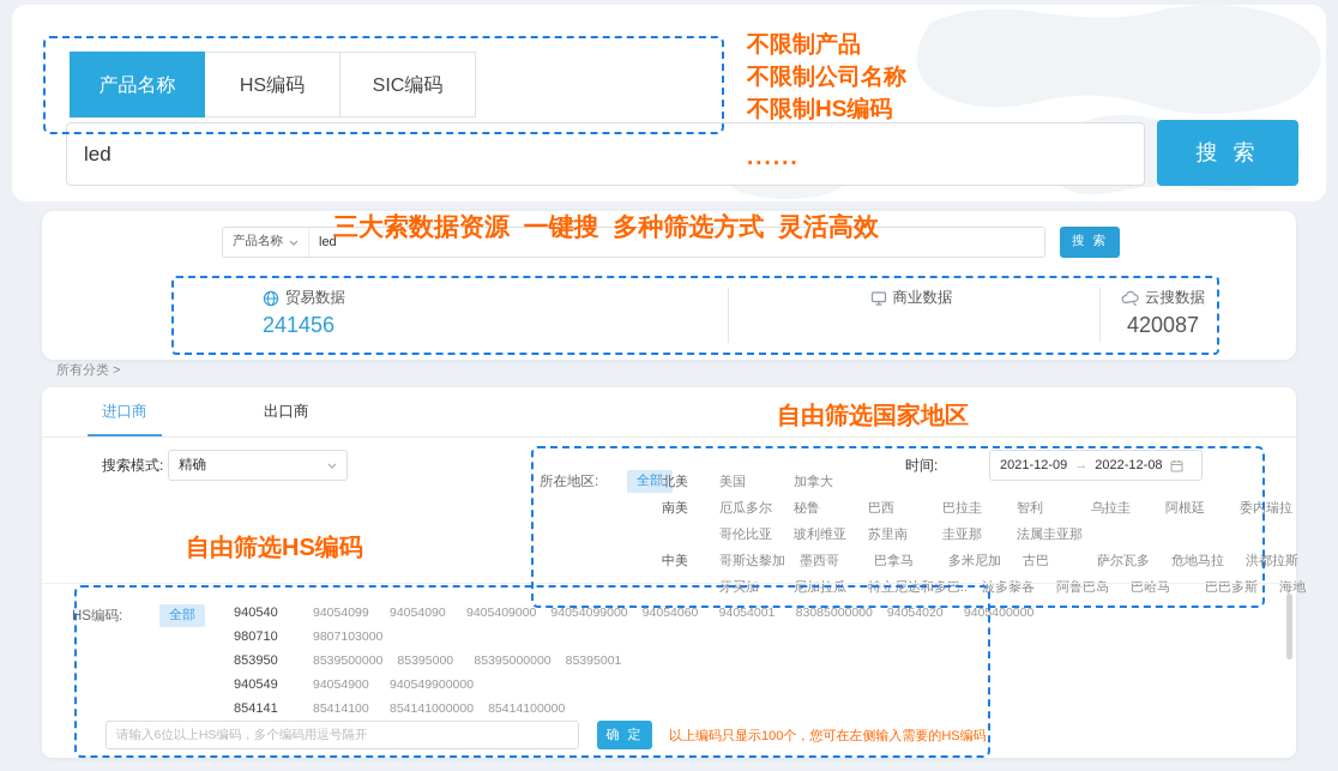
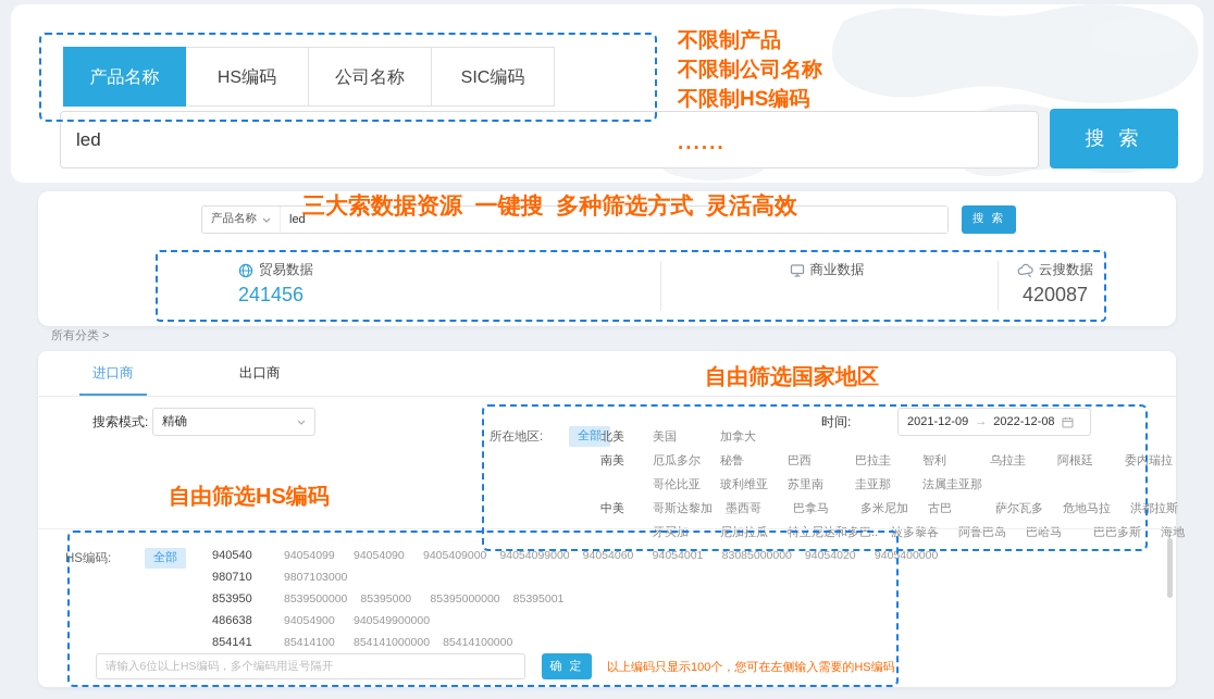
  产品名称
  HS编码
+ 公司名称
  SIC编码
  不限制产品
  不限制公司名称
  不限制HS编码
  ......
  led
  搜 索
  三大索数据资源 一键搜 多种筛选方式 灵活高效
  产品名称
  led
  搜 索
  贸易数据
  241456
  商业数据
  云搜数据
  420087
  所有分类 >
  进口商
  出口商
  自由筛选国家地区
  自由筛选HS编码
  搜索模式:
  精确
  时间:
  2021-12-09
  →
  2022-12-08
  所在地区:
  全部
  北美
  美国
  加拿大
  南美
  厄瓜多尔
  秘鲁
  巴西
  巴拉圭
  智利
  乌拉圭
  阿根廷
  委内瑞拉
  哥伦比亚
  玻利维亚
  苏里南
  圭亚那
  法属圭亚那
  中美
  哥斯达黎加
  墨西哥
  巴拿马
  多米尼加
  古巴
  萨尔瓦多
  危地马拉
  洪都拉斯
  牙买加
  尼加拉瓜
  特立尼达和多巴..
  波多黎各
  阿鲁巴岛
  巴哈马
  巴巴多斯
  海地
  HS编码:
  全部
  940540
  94054099
  94054090
  9405409000
  94054099000
  94054060
  94054001
  83085000000
  94054020
  9405400000
  980710
  9807103000
  853950
  8539500000
  85395000
  85395000000
  85395001
- 940549
+ 486638
  94054900
  940549900000
  854141
  85414100
  854141000000
  85414100000
  请输入6位以上HS编码，多个编码用逗号隔开
  确 定
  以上编码只显示100个，您可在左侧输入需要的HS编码
